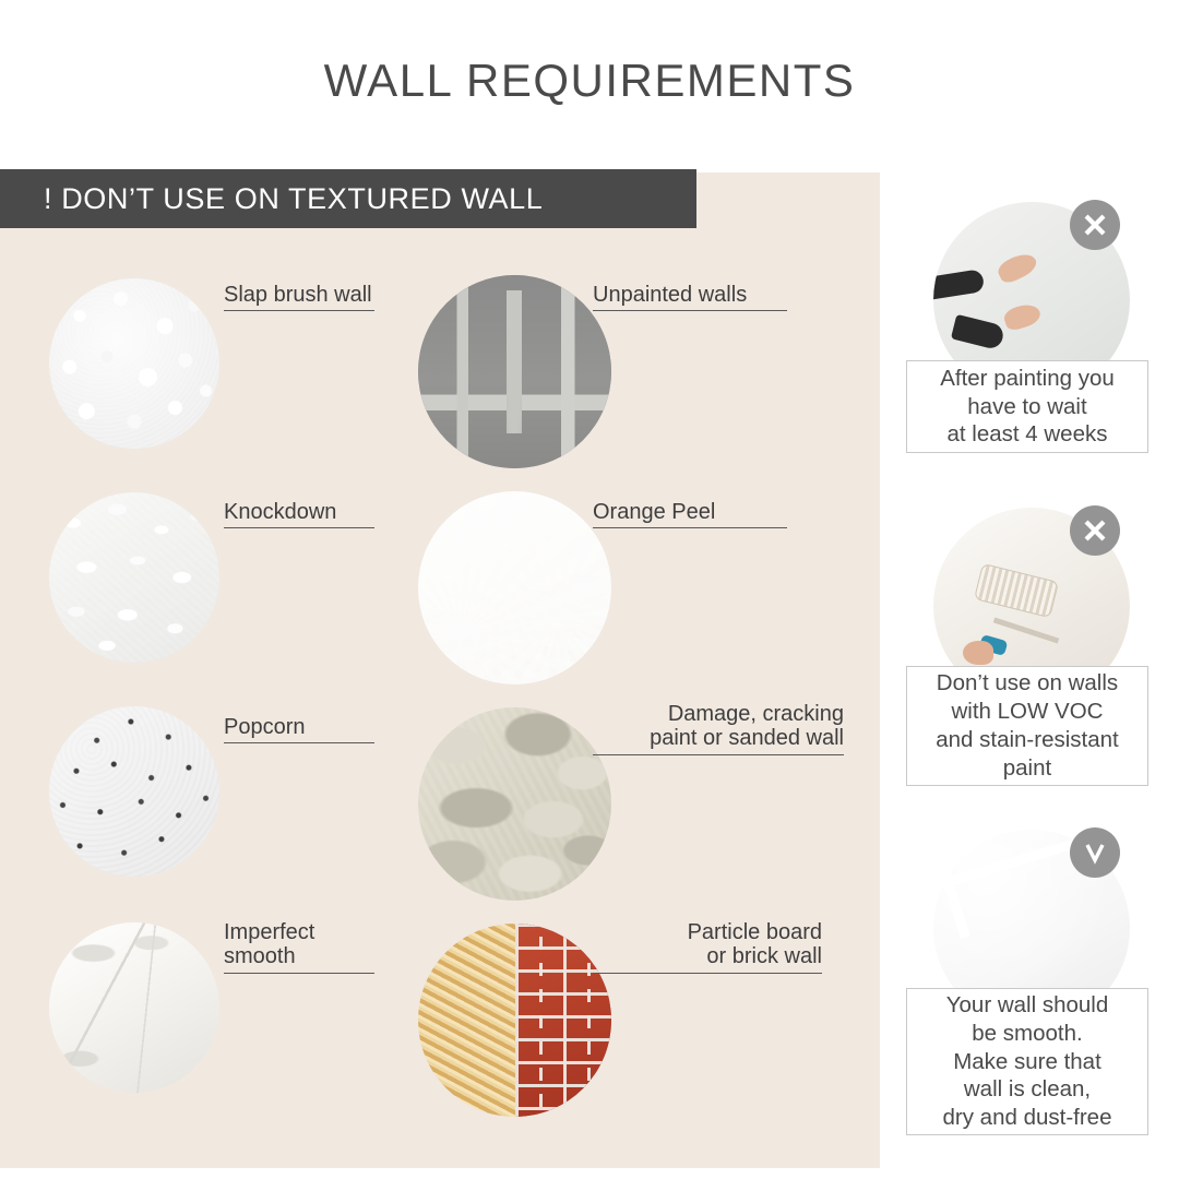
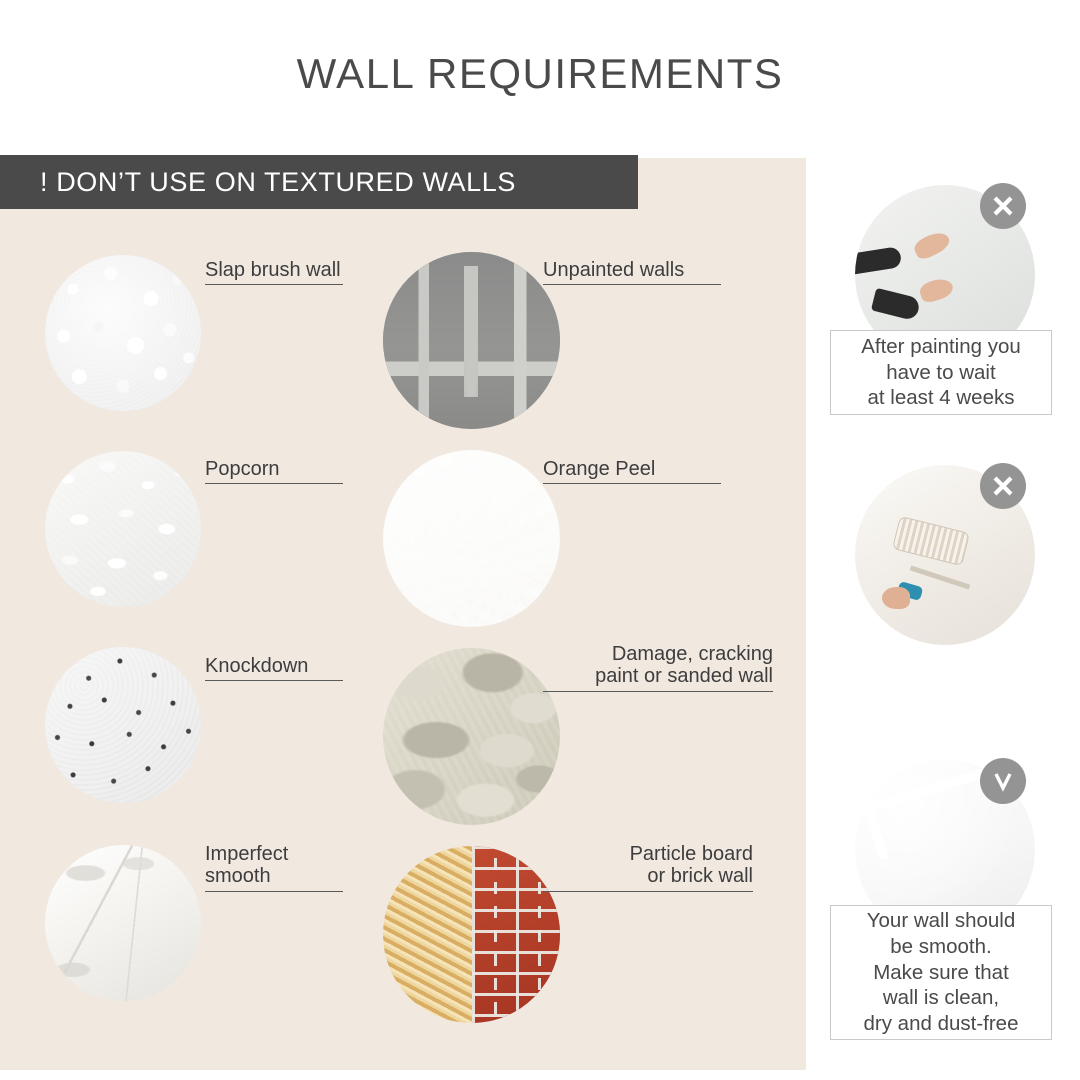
  WALL REQUIREMENTS
- ! DON’T USE ON TEXTURED WALL
+ ! DON’T USE ON TEXTURED WALLS
  Slap brush wall
  Unpainted walls
- Knockdown
+ Popcorn
  Orange Peel
- Popcorn
+ Knockdown
  Damage, cracking
  paint or sanded wall
  Imperfect
  smooth
  Particle board
  or brick wall
  After painting you
  have to wait
  at least 4 weeks
- Don’t use on walls
- with LOW VOC
- and stain-resistant
- paint
  Your wall should
  be smooth.
  Make sure that
  wall is clean,
  dry and dust-free
